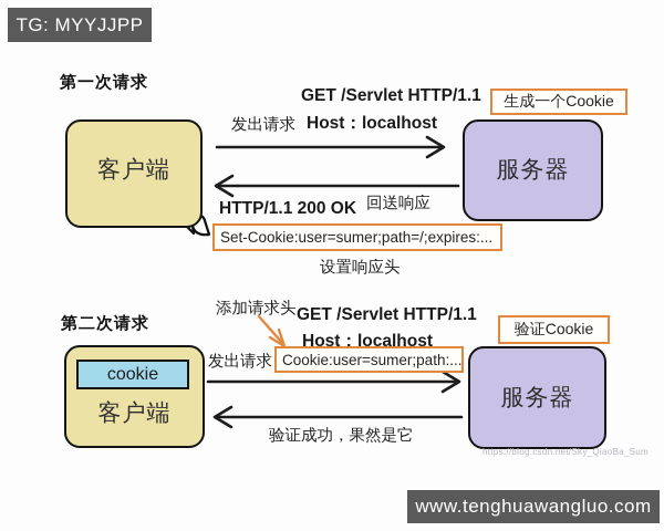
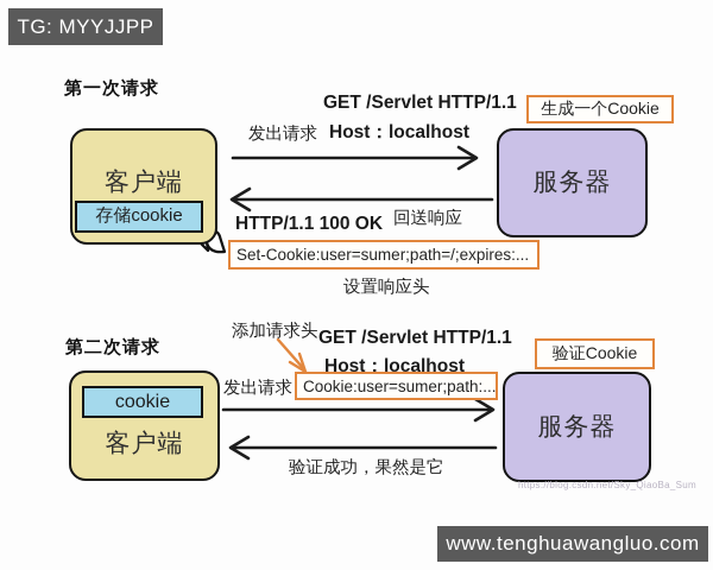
  TG: MYYJJPP
  第一次请求
  客户端
+ 存储cookie
  GET /Servlet HTTP/1.1
  Host：localhost
  发出请求
- HTTP/1.1 200 OK
+ HTTP/1.1 100 OK
  回送响应
  生成一个Cookie
  服务器
  Set-Cookie:user=sumer;path=/;expires:...
  设置响应头
  第二次请求
  添加请求头
  GET /Servlet HTTP/1.1
  Host：localhost
  发出请求
  Cookie:user=sumer;path:...
  cookie
  客户端
  验证Cookie
  服务器
  验证成功，果然是它
  https://blog.csdn.net/Sky_QiaoBa_Sum
  www.tenghuawangluo.com
